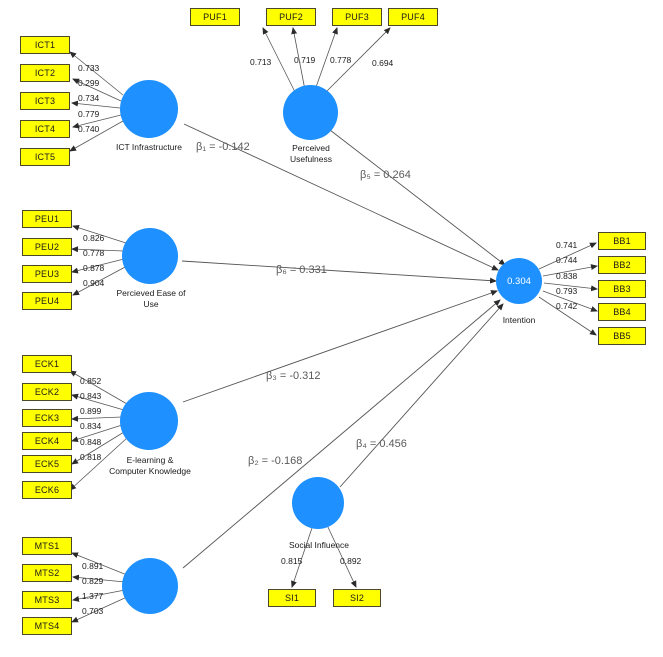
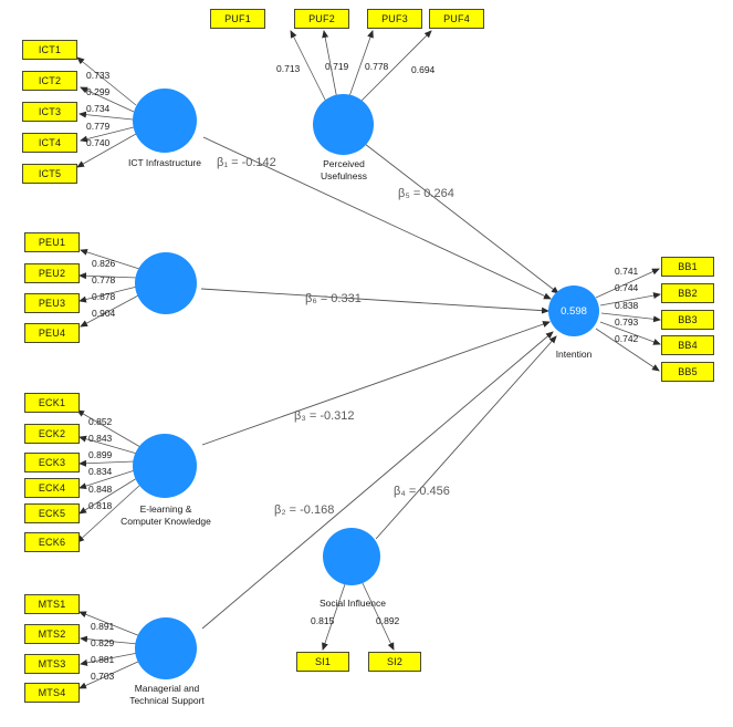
  ICT1
  ICT2
  ICT3
  ICT4
  ICT5
  0.733
  0.299
  0.734
  0.779
  0.740
  ICT Infrastructure
  PUF1
  PUF2
  PUF3
  PUF4
  0.713
  0.719
  0.778
  0.694
  Perceived Usefulness
  PEU1
  PEU2
  PEU3
  PEU4
  0.826
  0.778
  0.878
  0.904
- Percieved Ease of Use
  ECK1
  ECK2
  ECK3
  ECK4
  ECK5
  ECK6
  0.852
  0.843
  0.899
  0.834
  0.848
  0.818
  E-learning & Computer Knowledge
  MTS1
  MTS2
  MTS3
  MTS4
  0.891
  0.829
- 1.377
+ 0.881
  0.703
+ Managerial and Technical Support
  Social Influence
  0.815
  0.892
  SI1
  SI2
- 0.304
+ 0.598
  Intention
  0.741
  0.744
  0.838
  0.793
  0.742
  BB1
  BB2
  BB3
  BB4
  BB5
  β₁ = -0.142
  β₅ = 0.264
  β₆ = 0.331
  β₃ = -0.312
  β₂ = -0.168
  β₄ = 0.456
